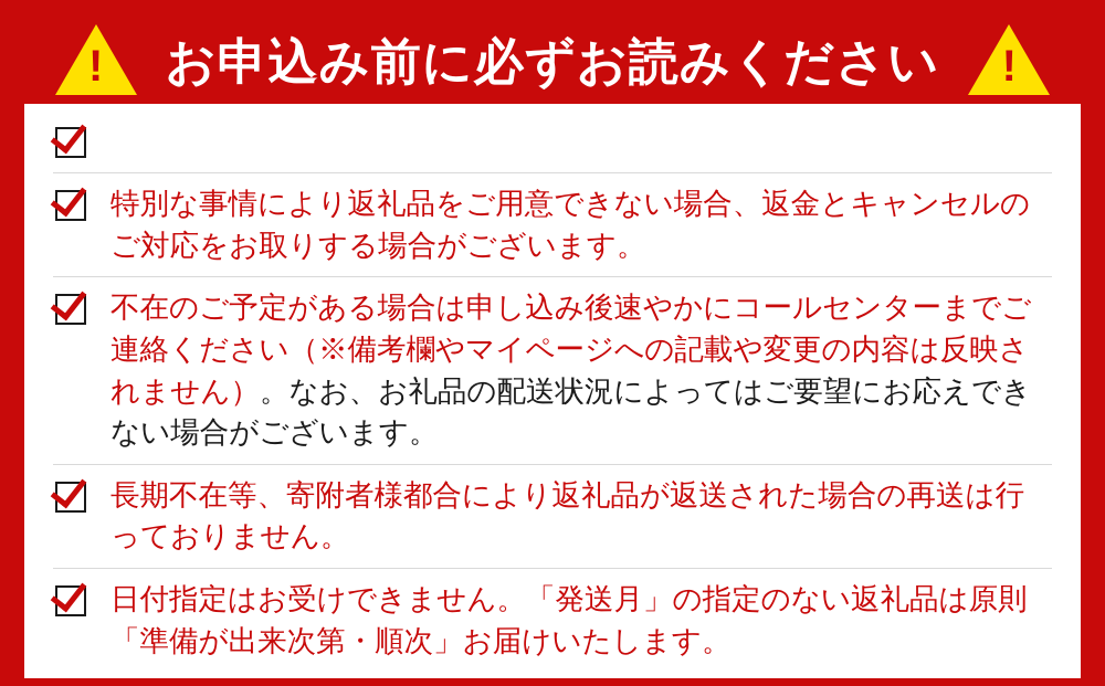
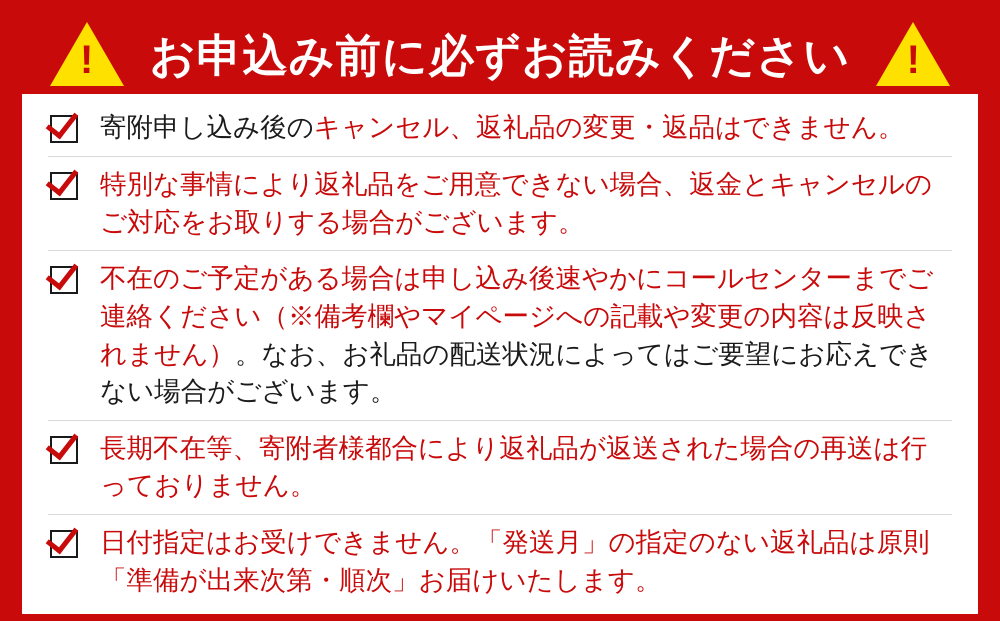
  !
  お申込み前に必ずお読みください
  !
+ 寄附申し込み後のキャンセル、返礼品の変更・返品はできません。
  特別な事情により返礼品をご用意できない場合、返金とキャンセルのご対応をお取りする場合がございます。
  不在のご予定がある場合は申し込み後速やかにコールセンターまでご連絡ください（※備考欄やマイページへの記載や変更の内容は反映されません）。なお、お礼品の配送状況によってはご要望にお応えできない場合がございます。
  長期不在等、寄附者様都合により返礼品が返送された場合の再送は行っておりません。
  日付指定はお受けできません。「発送月」の指定のない返礼品は原則「準備が出来次第・順次」お届けいたします。
